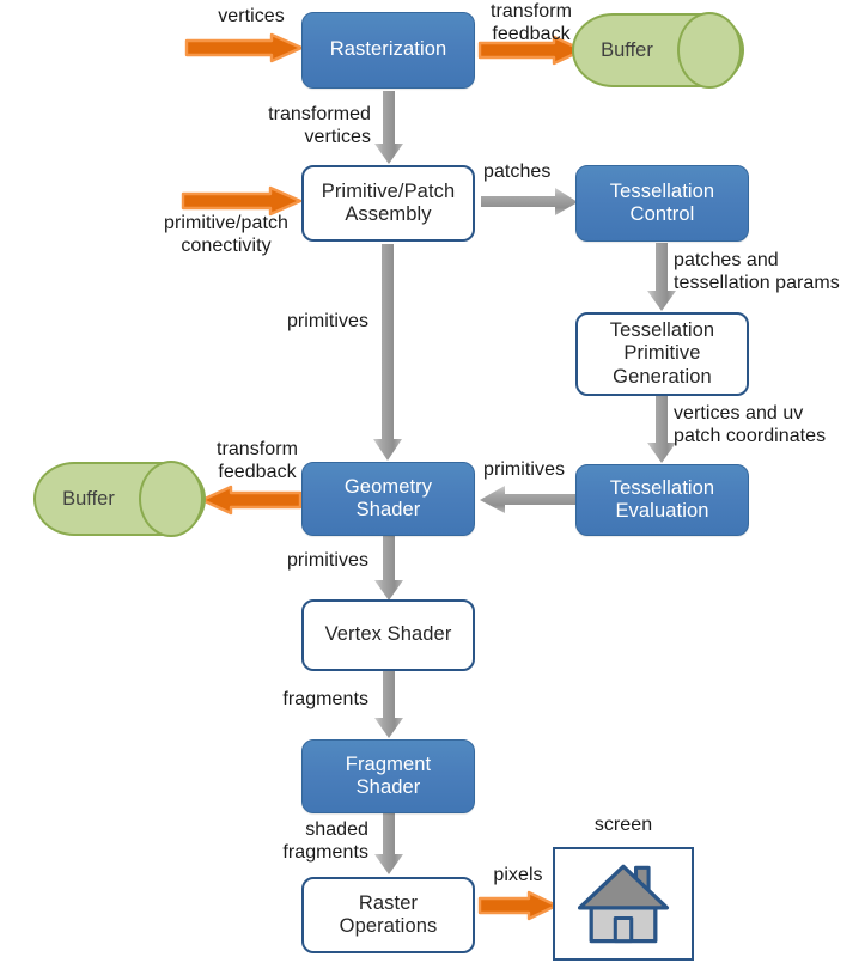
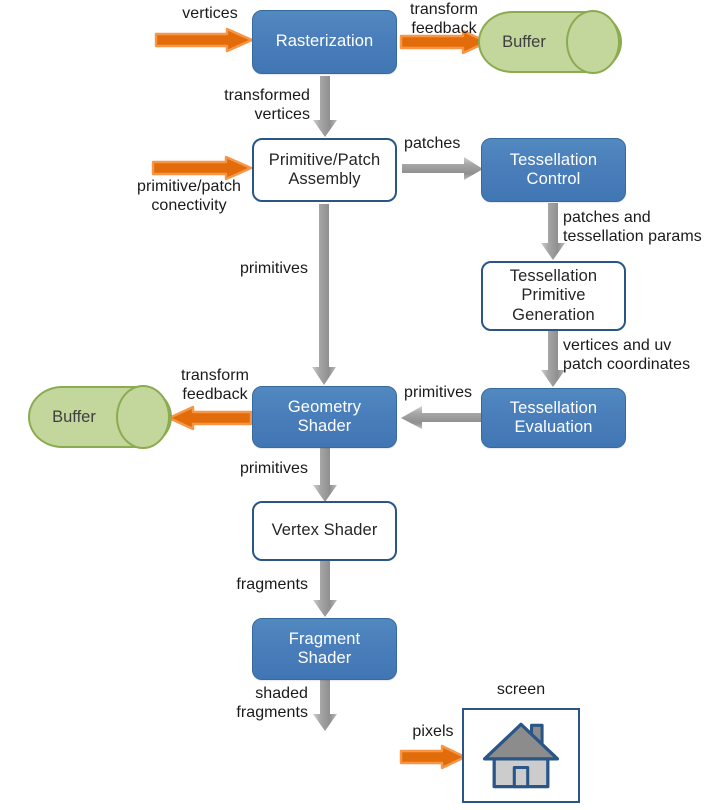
  Rasterization
  Buffer
  Primitive/Patch
  Assembly
  Tessellation
  Control
  Tessellation
  Primitive
  Generation
  Tessellation
  Evaluation
  Geometry
  Shader
  Buffer
  Vertex Shader
  Fragment
  Shader
- Raster
- Operations
  vertices
  transform
  feedback
  transformed
  vertices
  primitive/patch
  conectivity
  patches
  patches and
  tessellation params
  primitives
  vertices and uv
  patch coordinates
  primitives
  transform
  feedback
  primitives
  fragments
  shaded
  fragments
  pixels
  screen
